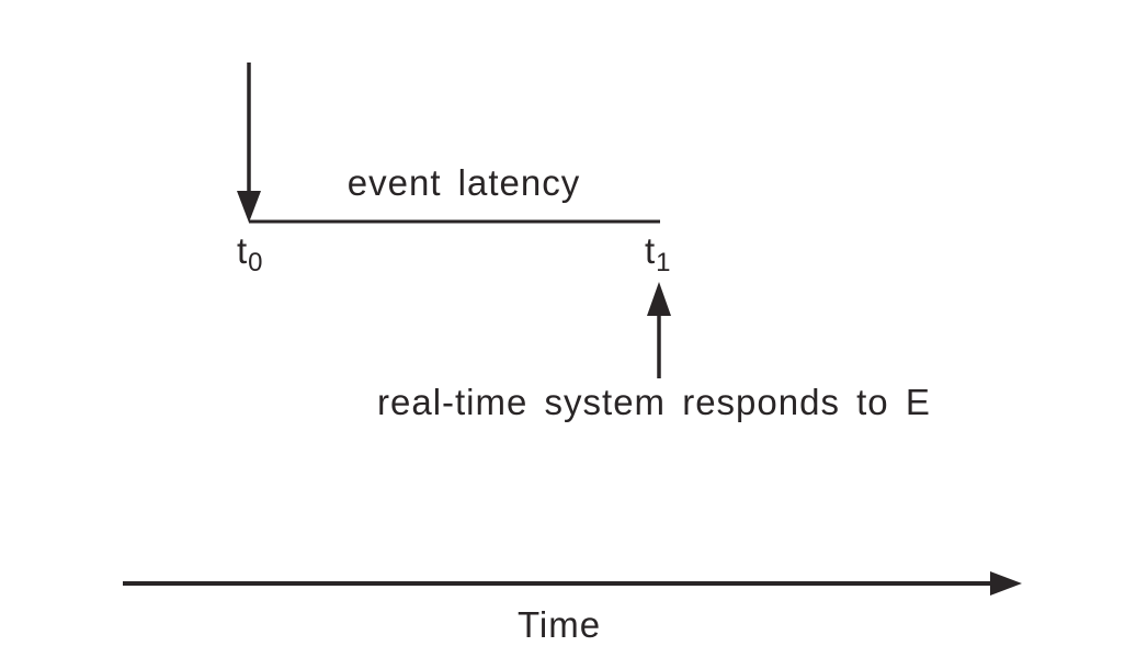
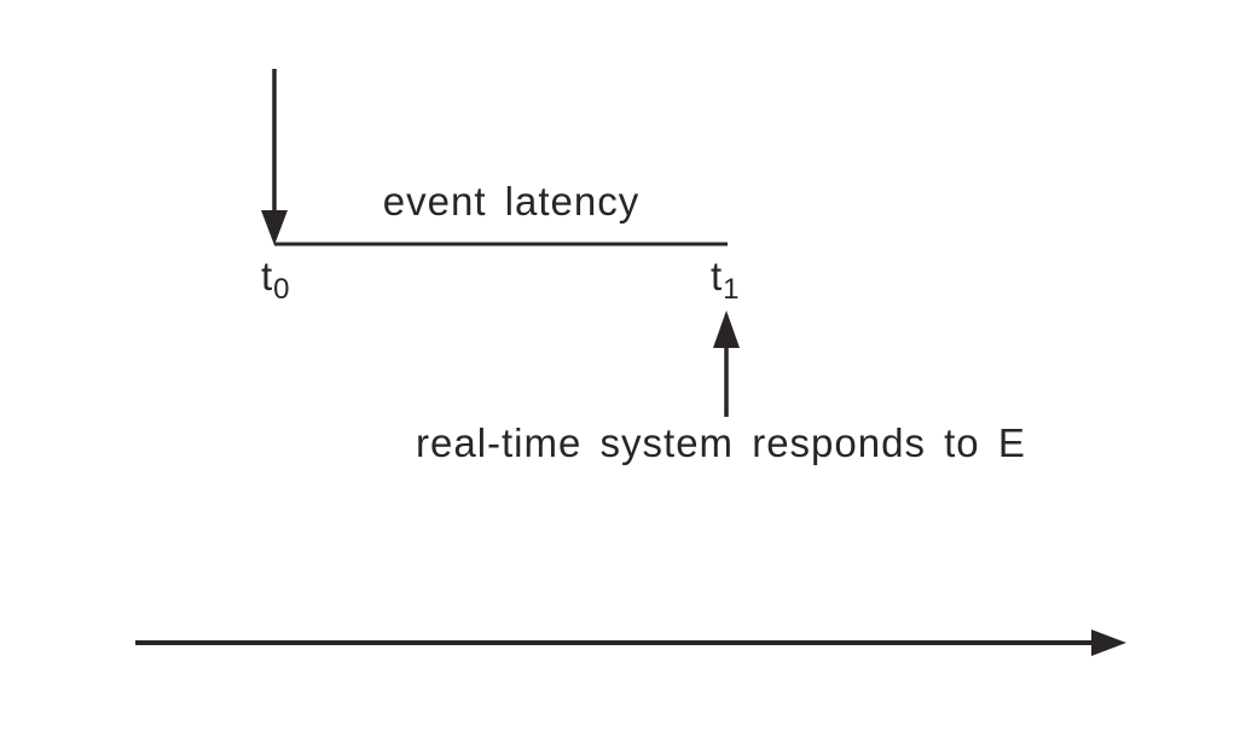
  event latency
  t0
  t1
  real-time system responds to E
- Time
